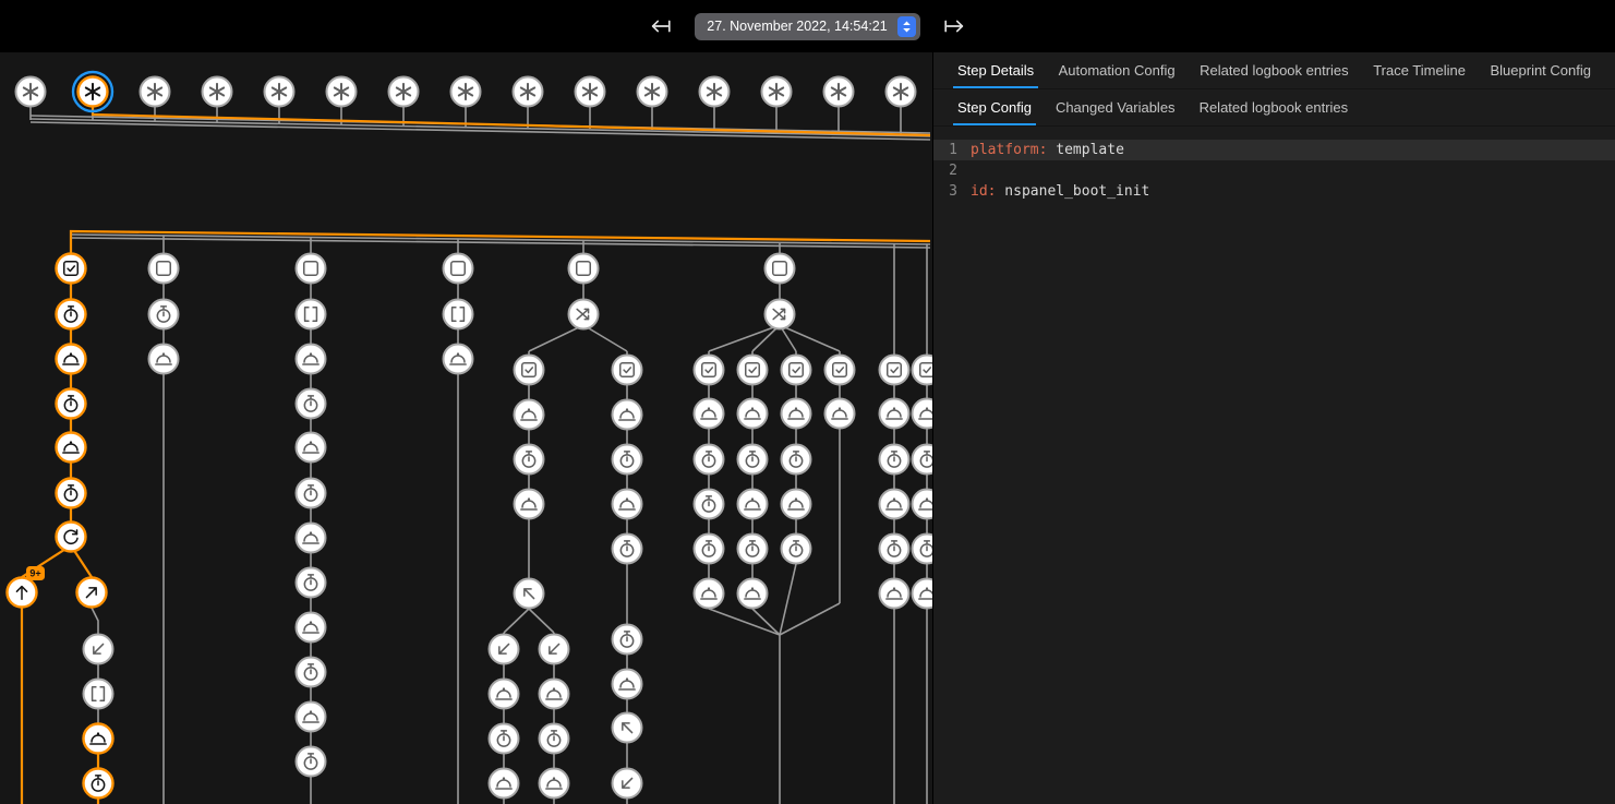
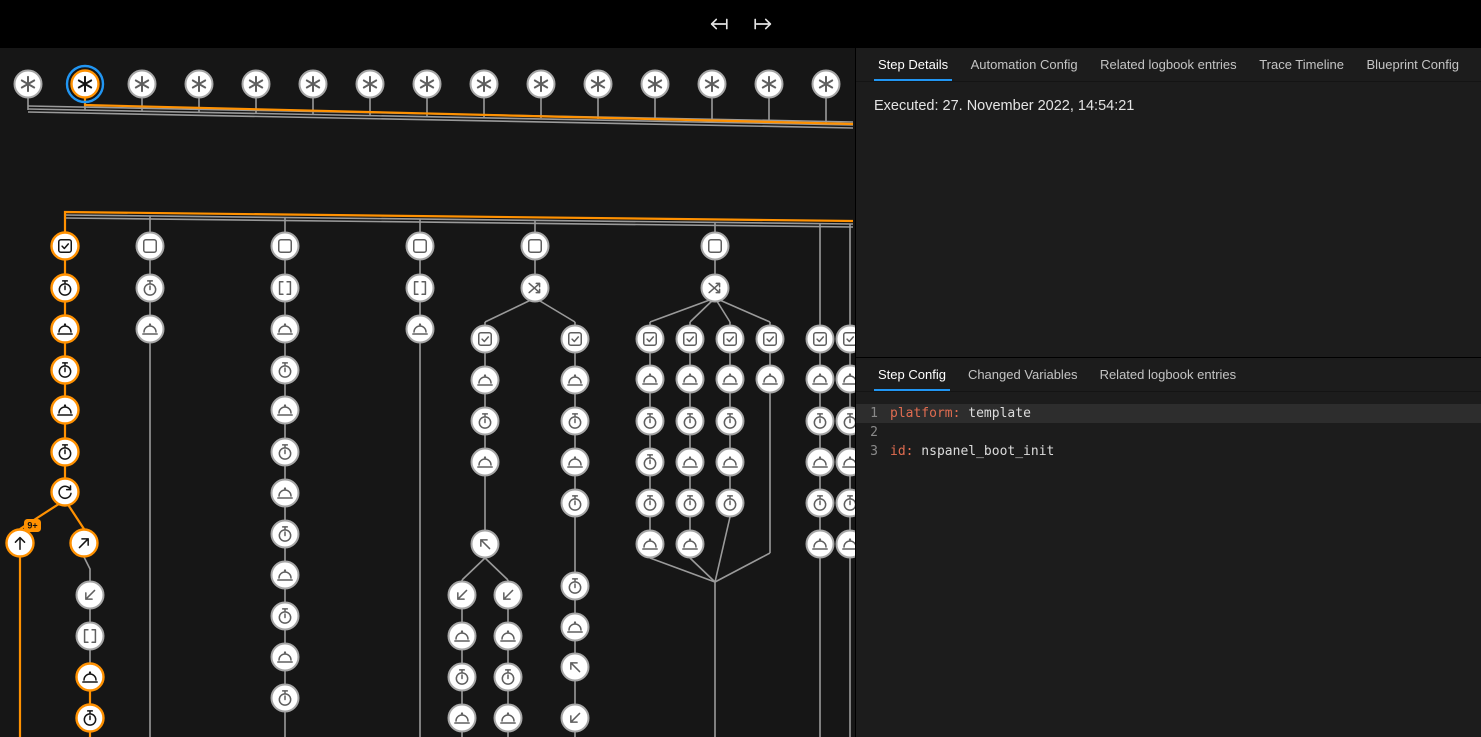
- 27. November 2022, 14:54:21
  9+
  Step Details
  Automation Config
  Related logbook entries
  Trace Timeline
  Blueprint Config
+ Executed: 27. November 2022, 14:54:21
  Step Config
  Changed Variables
  Related logbook entries
  1
  platform: template
  2
  3
  id: nspanel_boot_init
